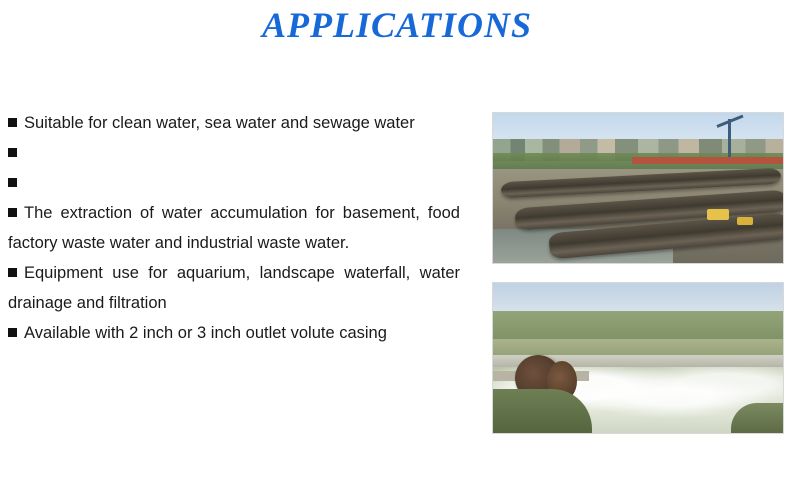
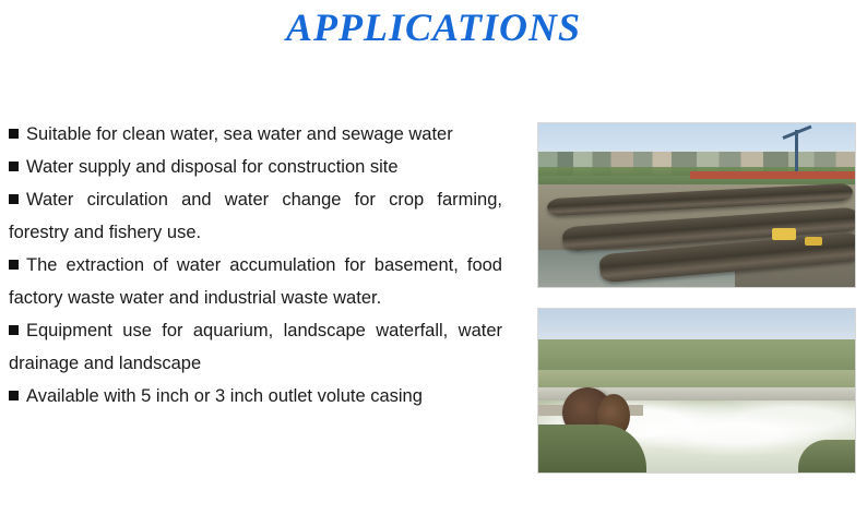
  APPLICATIONS
  Suitable for clean water, sea water and sewage water
+ Water supply and disposal for construction site
+ Water circulation and water change for crop farming, forestry and fishery use.
  The extraction of water accumulation for basement, food factory waste water and industrial waste water.
- Equipment use for aquarium, landscape waterfall, water drainage and filtration
+ Equipment use for aquarium, landscape waterfall, water drainage and landscape
- Available with 2 inch or 3 inch outlet volute casing
+ Available with 5 inch or 3 inch outlet volute casing
